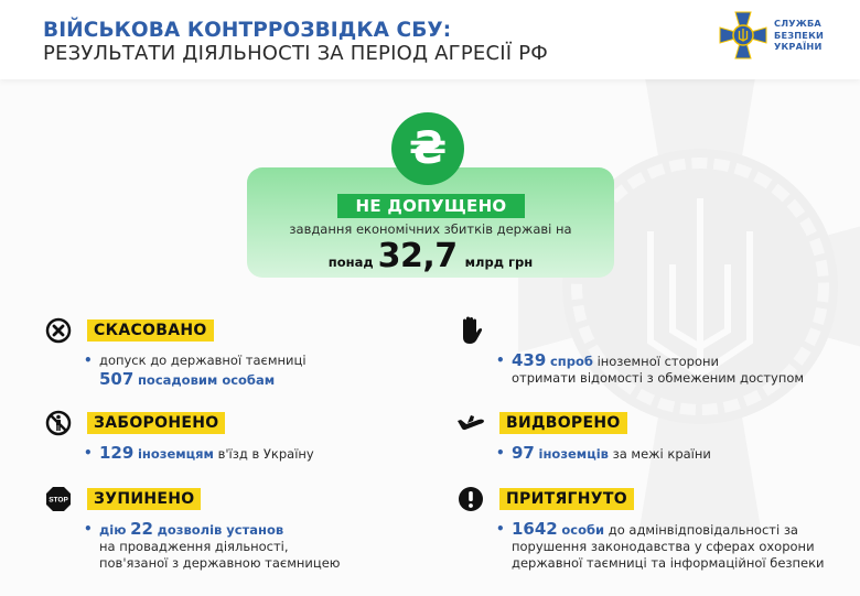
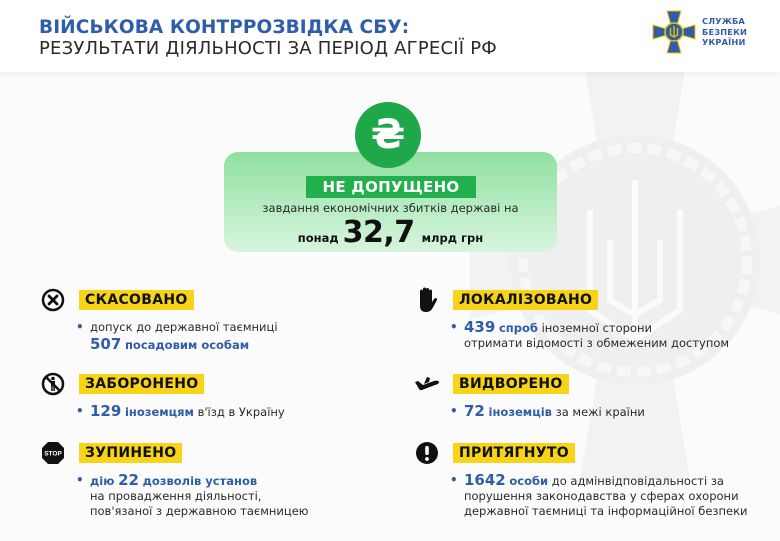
  ВІЙСЬКОВА КОНТРРОЗВІДКА СБУ:
  РЕЗУЛЬТАТИ ДІЯЛЬНОСТІ ЗА ПЕРІОД АГРЕСІЇ РФ
  СЛУЖБА
  БЕЗПЕКИ
  УКРАЇНИ
  ₴
  НЕ ДОПУЩЕНО
  завдання економічних збитків державі на
  понад
  32,7
  млрд грн
  СКАСОВАНО
  •
  допуск до державної таємниці
  507 посадовим особам
  ЗАБОРОНЕНО
  •
  129 іноземцям в'їзд в Україну
  ЗУПИНЕНО
  •
  дію 22 дозволів установ
  на провадження діяльності,
  пов'язаної з державною таємницею
+ ЛОКАЛІЗОВАНО
  •
  439 спроб іноземної сторони
  отримати відомості з обмеженим доступом
  ВИДВОРЕНО
  •
- 97 іноземців за межі країни
+ 72 іноземців за межі країни
  ПРИТЯГНУТО
  •
  1642 особи до адмінвідповідальності за
  порушення законодавства у сферах охорони
  державної таємниці та інформаційної безпеки
